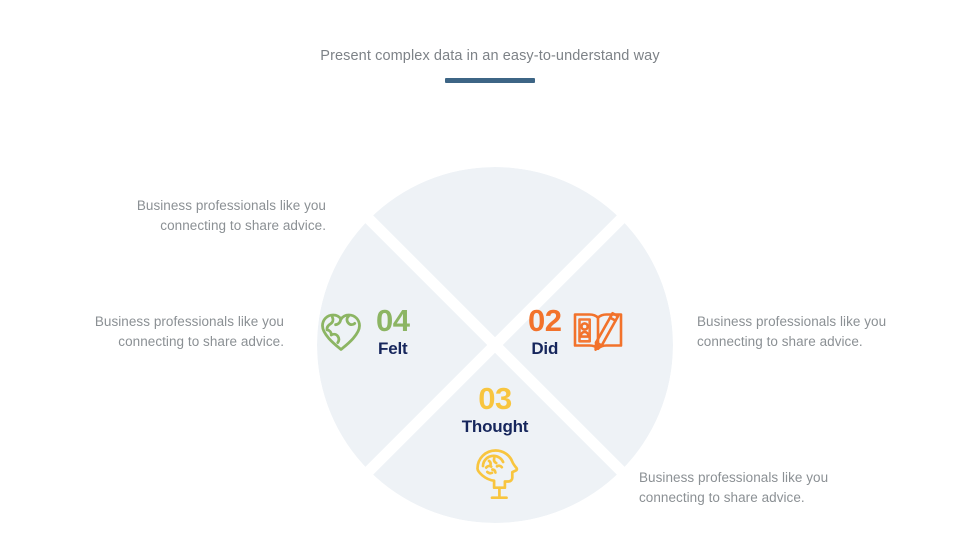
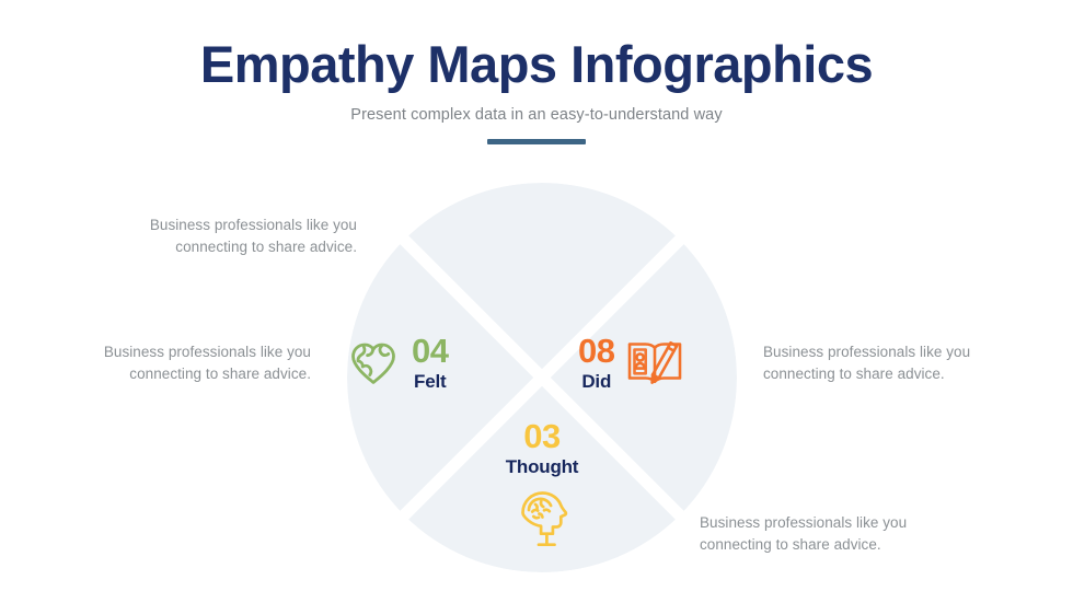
+ Empathy Maps Infographics
  Present complex data in an easy-to-understand way
- 02
+ 08
  Did
  03
  Thought
  04
  Felt
  Business professionals like you
  connecting to share advice.
  Business professionals like you
  connecting to share advice.
  Business professionals like you
  connecting to share advice.
  Business professionals like you
  connecting to share advice.
